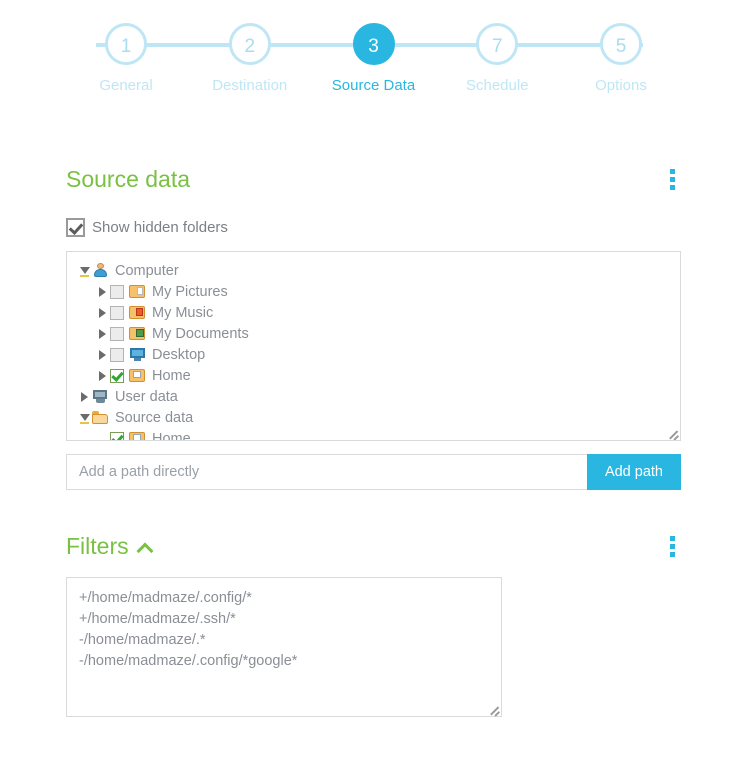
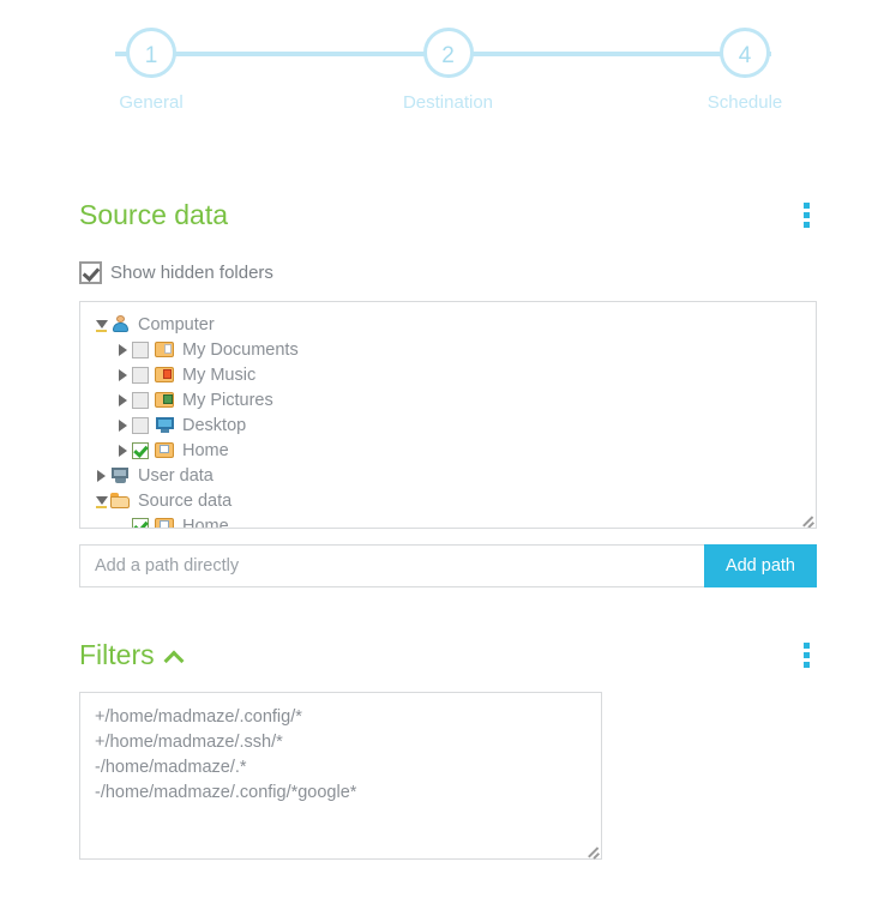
  1
  General
  2
  Destination
- 3
- Source Data
- 7
+ 4
  Schedule
- 5
- Options
  Source data
  Show hidden folders
  Computer
- My Pictures
+ My Documents
  My Music
- My Documents
+ My Pictures
  Desktop
  Home
  User data
  Source data
  Home
  Add a path directly
  Add path
  Filters
  +/home/madmaze/.config/*
  +/home/madmaze/.ssh/*
  -/home/madmaze/.*
  -/home/madmaze/.config/*google*
